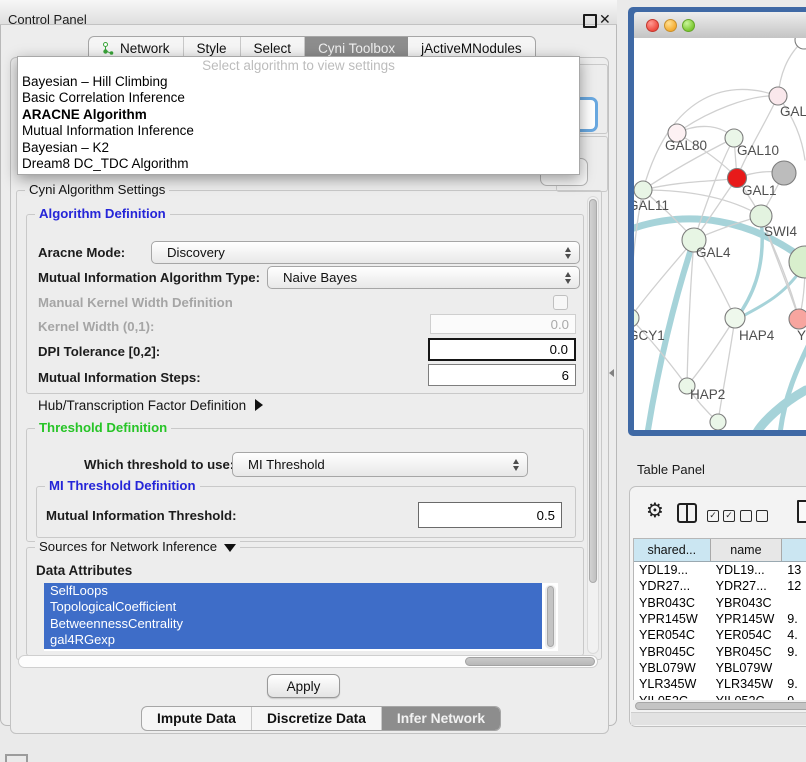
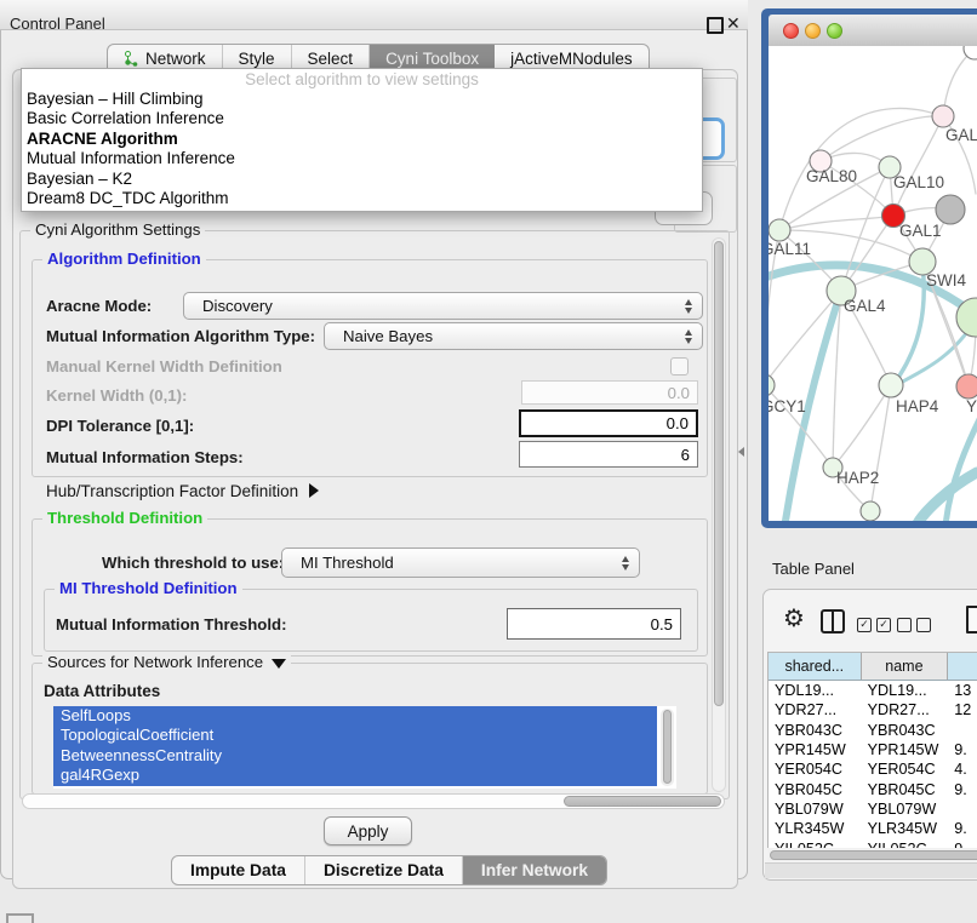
  Control Panel
  ✕
  Network
  Style
  Select
  Cyni Toolbox
  jActiveMNodules
  Select algorithm to view settings
  Bayesian – Hill Climbing
  Basic Correlation Inference
  ARACNE Algorithm
  Mutual Information Inference
  Bayesian – K2
  Dream8 DC_TDC Algorithm
  Cyni Algorithm Settings
  Algorithm Definition
  Aracne Mode:
  Discovery
  Mutual Information Algorithm Type:
  Naive Bayes
  Manual Kernel Width Definition
  Kernel Width (0,1):
  0.0
- DPI Tolerance [0,2]:
+ DPI Tolerance [0,1]:
  0.0
  Mutual Information Steps:
  6
  Hub/Transcription Factor Definition
  Threshold Definition
  Which threshold to use
  MI Threshold
  MI Threshold Definition
  Mutual Information Threshold:
  0.5
  Sources for Network Inference
  Data Attributes
  SelfLoops
  TopologicalCoefficient
  BetweennessCentrality
  gal4RGexp
  Apply
  Impute Data
  Discretize Data
  Infer Network
  GAL
  GAL80
  GAL10
  GAL11
  GAL1
  SWI4
  GAL4
  GCY1
  HAP4
  Y
  HAP2
  Table Panel
  ⚙
  ✓
  ✓
  shared...
  name
  YDL19...
  YDL19...
  13
  YDR27...
  YDR27...
  12
  YBR043C
  YBR043C
  YPR145W
  YPR145W
  9.
  YER054C
  YER054C
  4.
  YBR045C
  YBR045C
  9.
  YBL079W
  YBL079W
  YLR345W
  YLR345W
  9.
